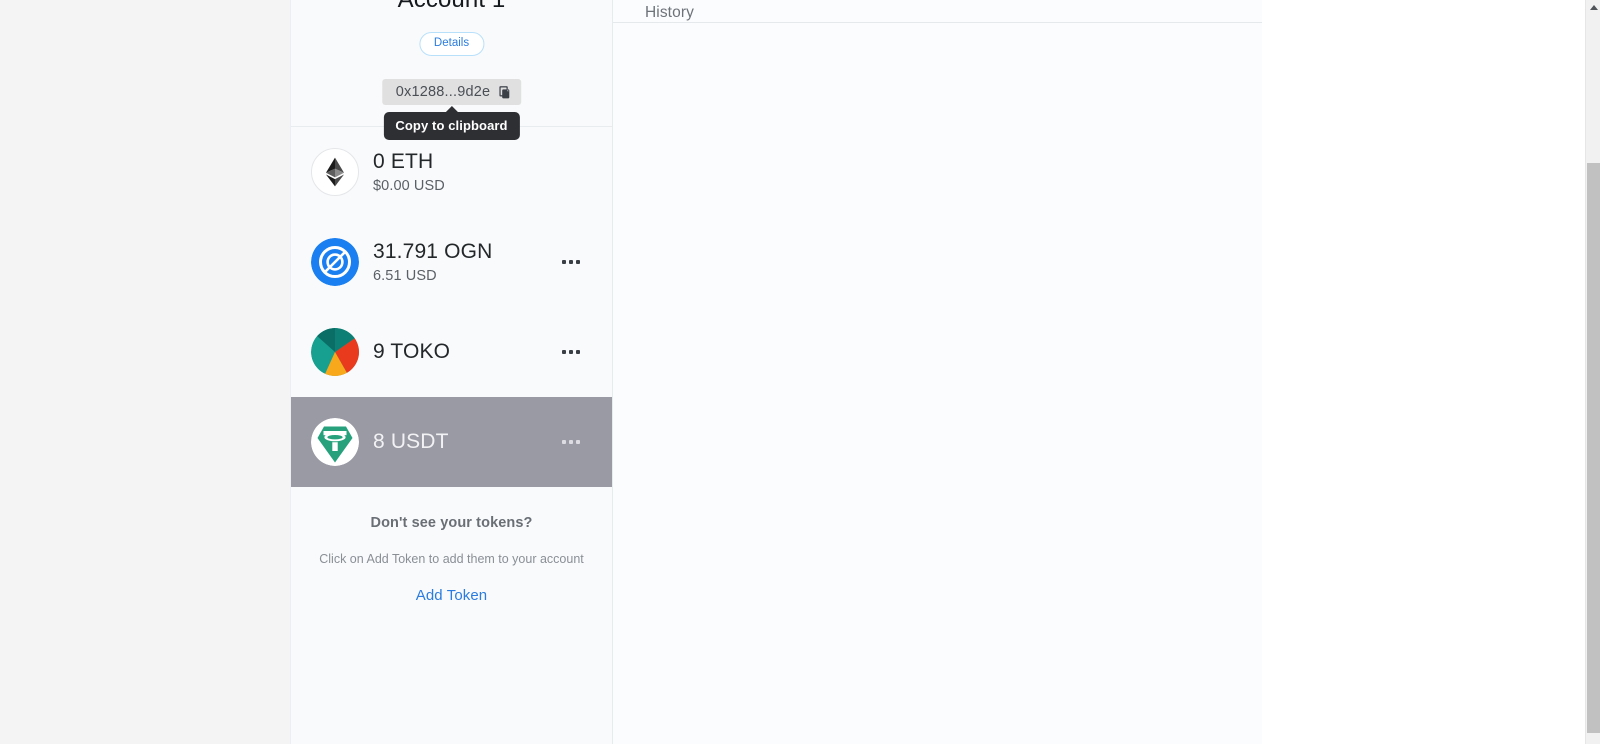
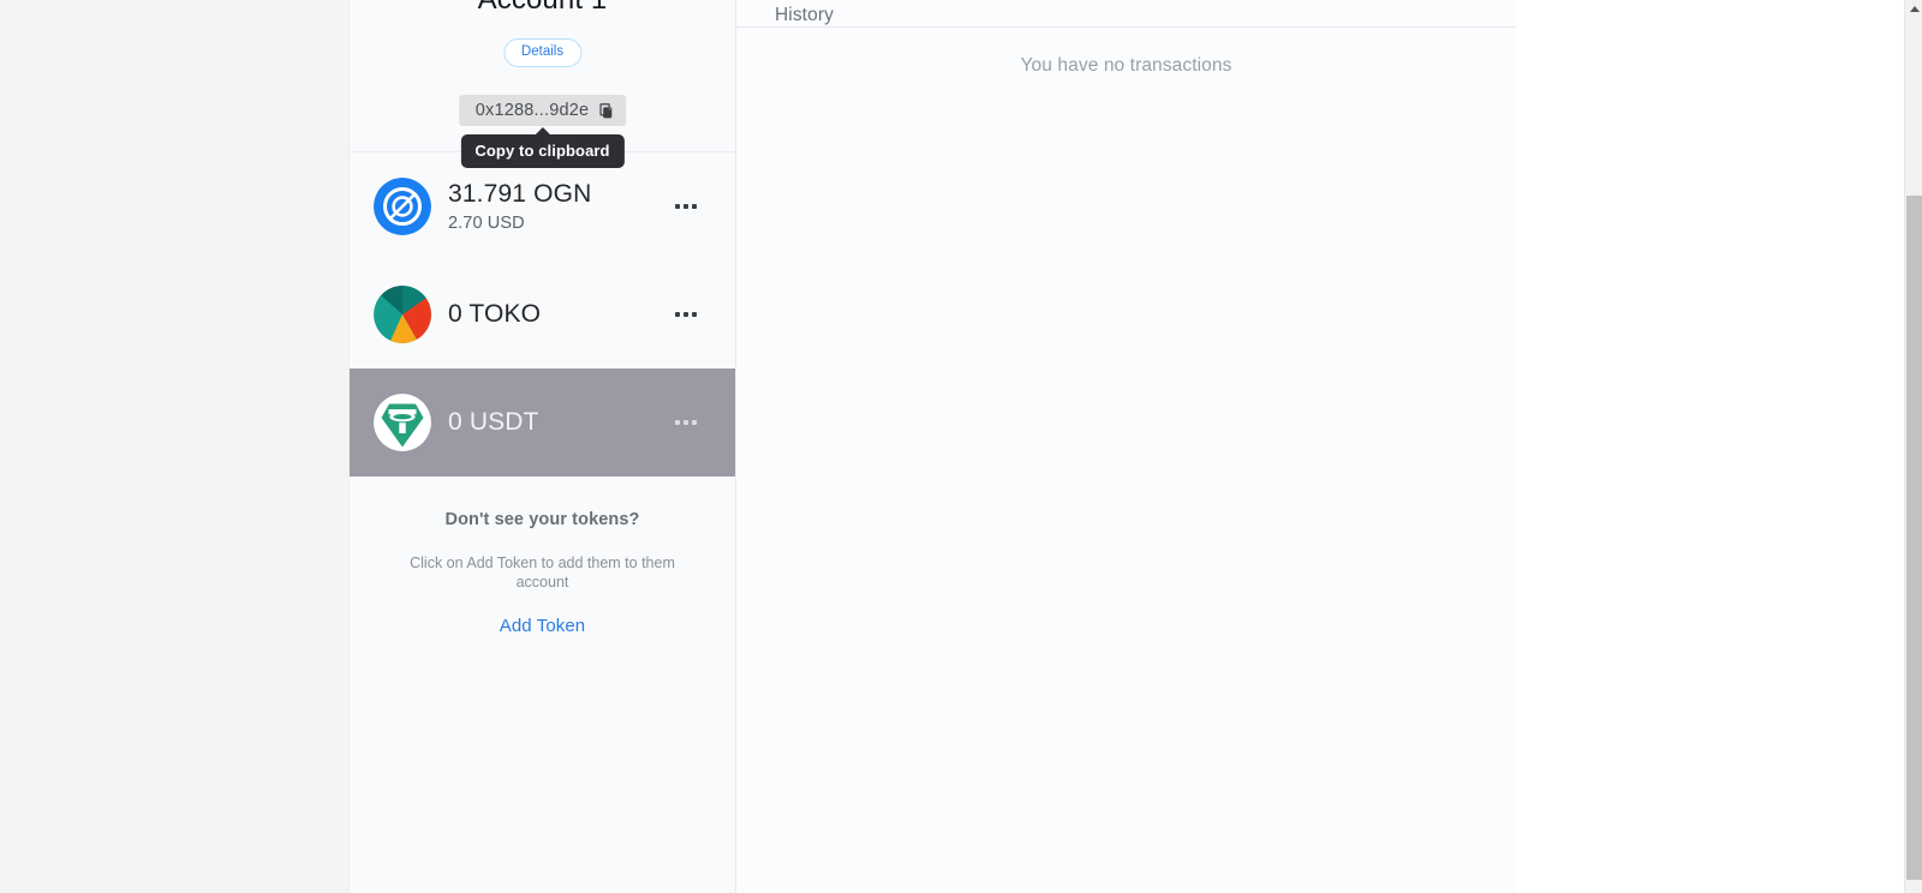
  Details
  0x1288...9d2e
  Copy to clipboard
- 0 ETH
- $0.00 USD
  31.791 OGN
- 6.51 USD
+ 2.70 USD
- 9 TOKO
+ 0 TOKO
- 8 USDT
+ 0 USDT
  Don't see your tokens?
- Click on Add Token to add them to your account
+ Click on Add Token to add them to them account
  Add Token
  History
+ You have no transactions
